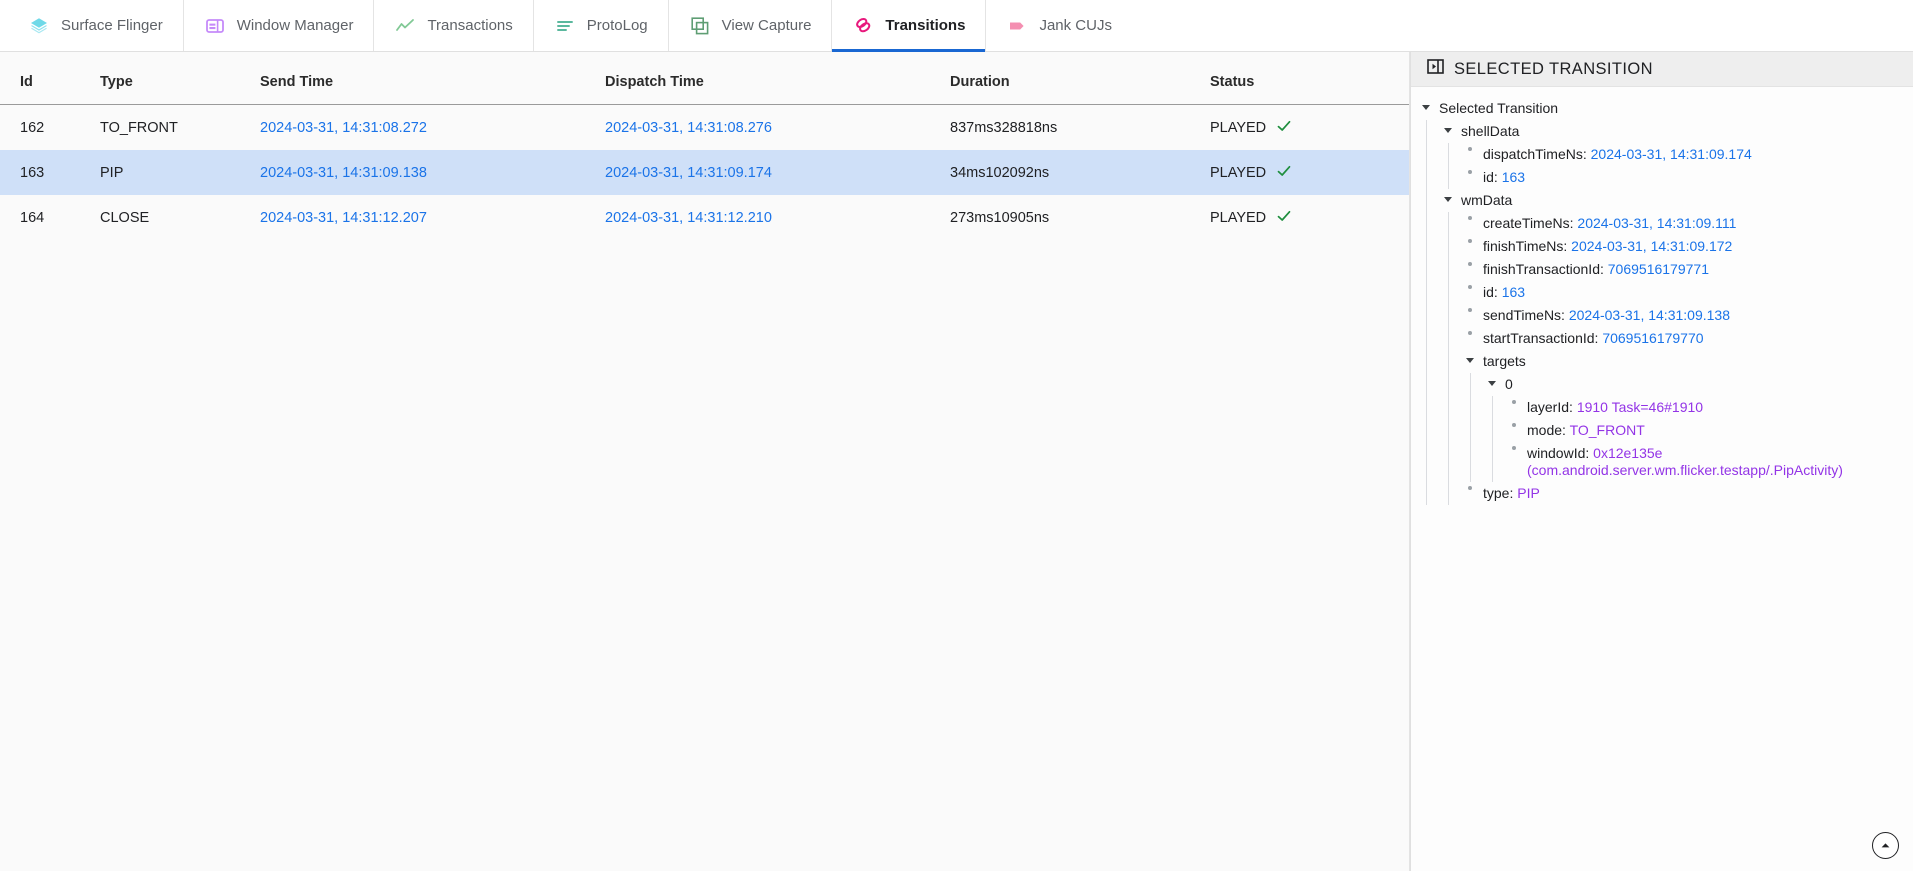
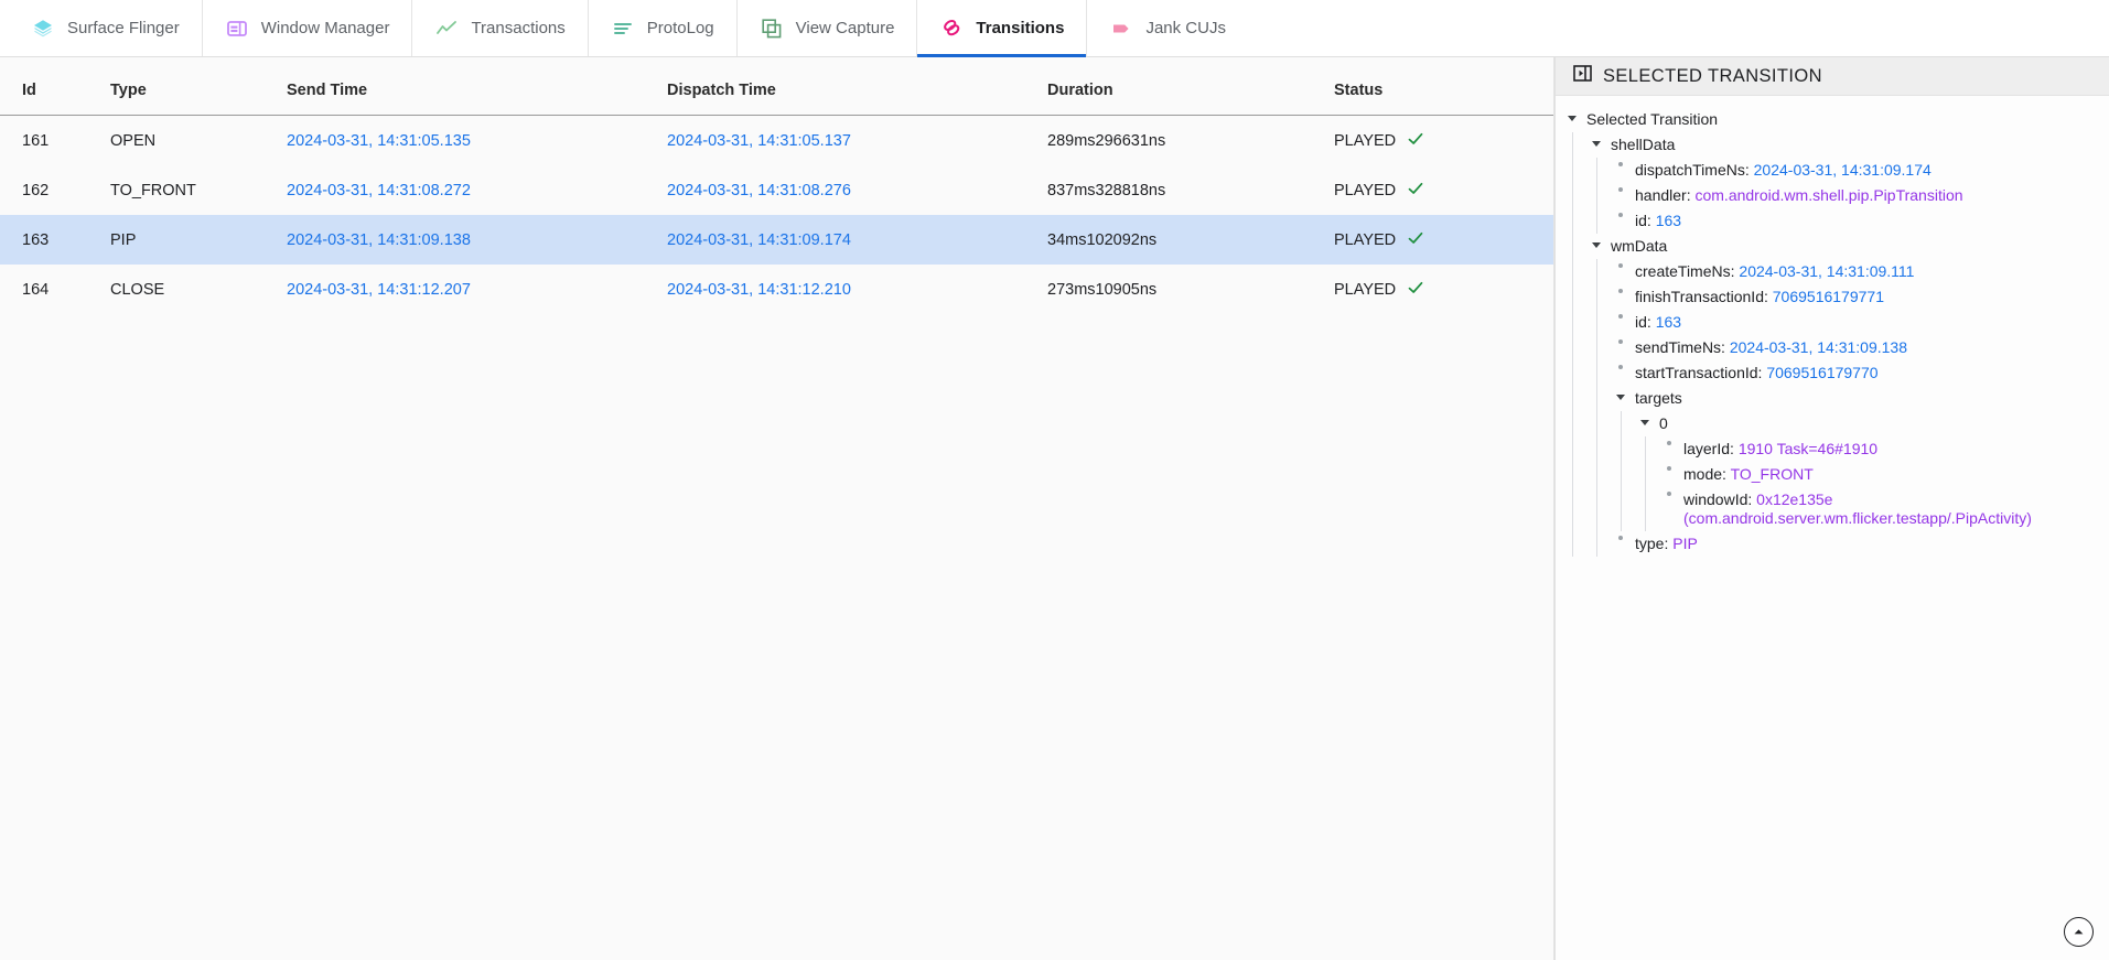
  Surface Flinger
  Window Manager
  Transactions
  ProtoLog
  View Capture
  Transitions
  Jank CUJs
  Id	Type	Send Time	Dispatch Time	Duration	Status
+ 161	OPEN	2024-03-31, 14:31:05.135	2024-03-31, 14:31:05.137	289ms296631ns	PLAYED
  162	TO_FRONT	2024-03-31, 14:31:08.272	2024-03-31, 14:31:08.276	837ms328818ns	PLAYED
  163	PIP	2024-03-31, 14:31:09.138	2024-03-31, 14:31:09.174	34ms102092ns	PLAYED
  164	CLOSE	2024-03-31, 14:31:12.207	2024-03-31, 14:31:12.210	273ms10905ns	PLAYED
  SELECTED TRANSITION
  Selected Transition
  shellData
  dispatchTimeNs: 2024-03-31, 14:31:09.174
+ handler: com.android.wm.shell.pip.PipTransition
  id: 163
  wmData
  createTimeNs: 2024-03-31, 14:31:09.111
- finishTimeNs: 2024-03-31, 14:31:09.172
  finishTransactionId: 7069516179771
  id: 163
  sendTimeNs: 2024-03-31, 14:31:09.138
  startTransactionId: 7069516179770
  targets
  0
  layerId: 1910 Task=46#1910
  mode: TO_FRONT
  windowId: 0x12e135e (com.android.server.wm.flicker.testapp/.PipActivity)
  type: PIP
